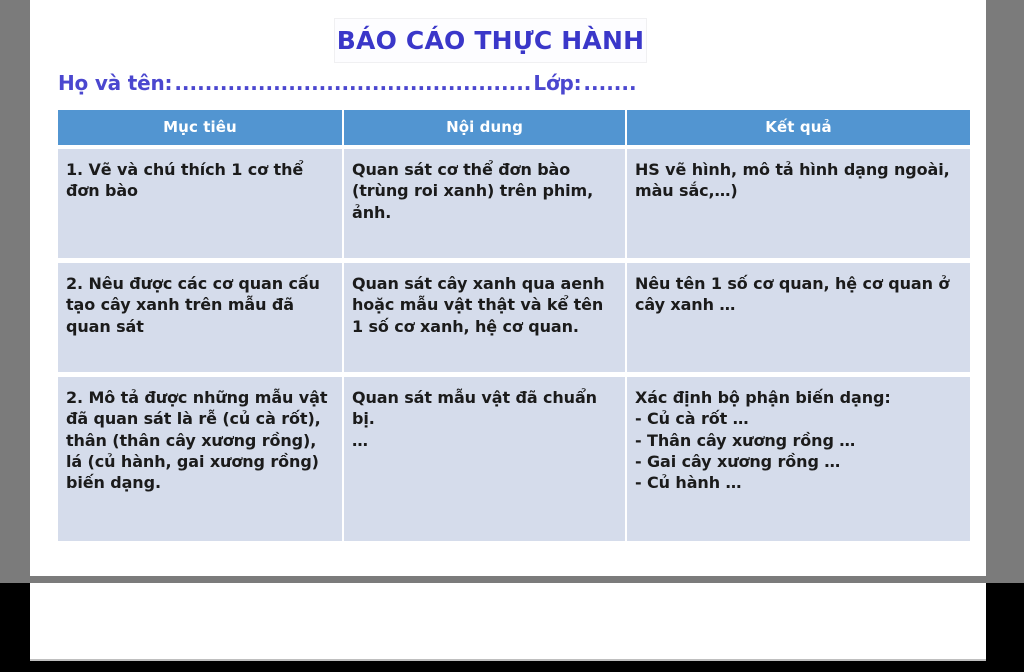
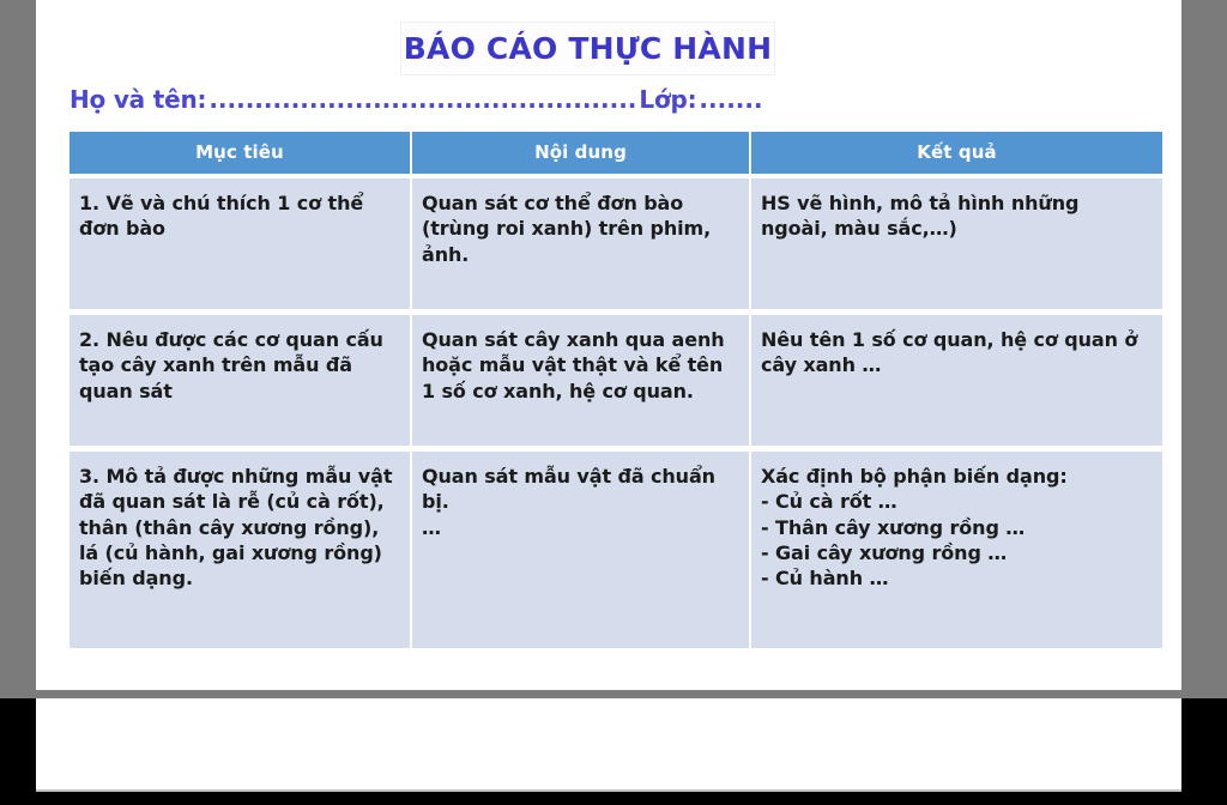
  BÁO CÁO THỰC HÀNH
  Họ và tên:
  ...............................................
  Lớp:
  .......
  Mục tiêu	Nội dung	Kết quả
- 1. Vẽ và chú thích 1 cơ thể đơn bào	Quan sát cơ thể đơn bào (trùng roi xanh) trên phim, ảnh.	HS vẽ hình, mô tả hình dạng ngoài, màu sắc,…)
+ 1. Vẽ và chú thích 1 cơ thể đơn bào	Quan sát cơ thể đơn bào (trùng roi xanh) trên phim, ảnh.	HS vẽ hình, mô tả hình những ngoài, màu sắc,…)
  2. Nêu được các cơ quan cấu tạo cây xanh trên mẫu đã quan sát	Quan sát cây xanh qua aenh hoặc mẫu vật thật và kể tên 1 số cơ xanh, hệ cơ quan.	Nêu tên 1 số cơ quan, hệ cơ quan ở cây xanh …
- 2. Mô tả được những mẫu vật đã quan sát là rễ (củ cà rốt), thân (thân cây xương rồng), lá (củ hành, gai xương rồng) biến dạng.	Quan sát mẫu vật đã chuẩn bị.…	Xác định bộ phận biến dạng:- Củ cà rốt …- Thân cây xương rồng …- Gai cây xương rồng …- Củ hành …
+ 3. Mô tả được những mẫu vật đã quan sát là rễ (củ cà rốt), thân (thân cây xương rồng), lá (củ hành, gai xương rồng) biến dạng.	Quan sát mẫu vật đã chuẩn bị.…	Xác định bộ phận biến dạng:- Củ cà rốt …- Thân cây xương rồng …- Gai cây xương rồng …- Củ hành …
